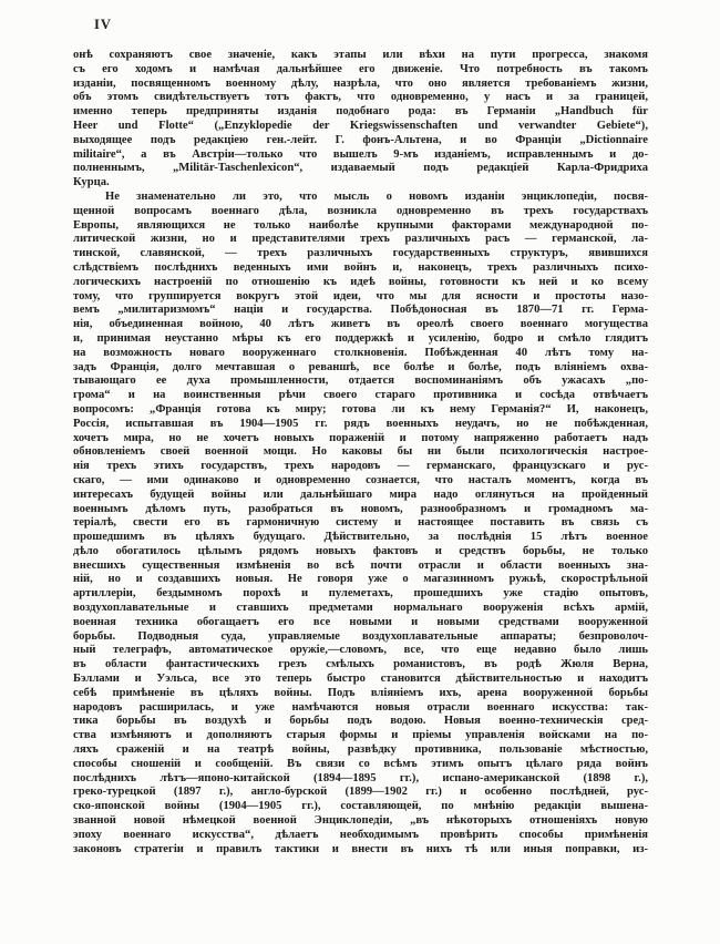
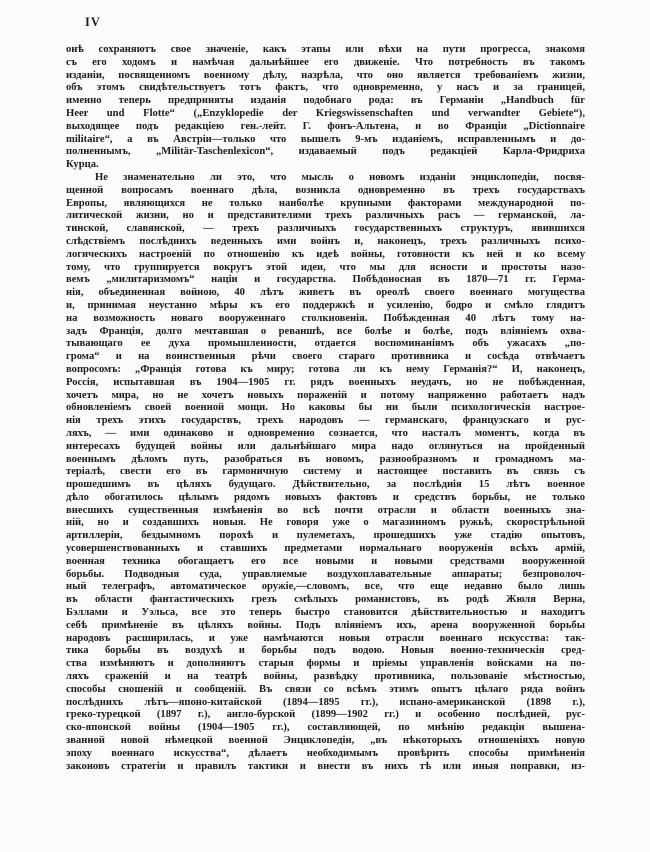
  IV
  онѣ сохраняютъ свое значеніе, какъ этапы или вѣхи на пути прогресса, знакомя
  съ его ходомъ и намѣчая дальнѣйшее его движеніе. Что потребность въ такомъ
  изданіи, посвященномъ военному дѣлу, назрѣла, что оно является требованіемъ жизни,
  объ этомъ свидѣтельствуетъ тотъ фактъ, что одновременно, у насъ и за границей,
  именно теперь предприняты изданія подобнаго рода: въ Германіи „Handbuch für
  Heer und Flotte“ („Enzyklopedie der Kriegswissenschaften und verwandter Gebiete“),
  выходящее подъ редакціею ген.-лейт. Г. фонъ-Альтена, и во Франціи „Dictionnaire
  militaire“, а въ Австріи—только что вышелъ 9-мъ изданіемъ, исправленнымъ и до-
  полненнымъ, „Militär-Taschenlexicon“, издаваемый подъ редакціей Карла-Фридриха
  Курца.
  Не знаменательно ли это, что мысль о новомъ изданіи энциклопедіи, посвя-
  щенной вопросамъ военнаго дѣла, возникла одновременно въ трехъ государствахъ
  Европы, являющихся не только наиболѣе крупными факторами международной по-
  литической жизни, но и представителями трехъ различныхъ расъ — германской, ла-
  тинской, славянской, — трехъ различныхъ государственныхъ структуръ, явившихся
  слѣдствіемъ послѣднихъ веденныхъ ими войнъ и, наконецъ, трехъ различныхъ психо-
  логическихъ настроеній по отношенію къ идеѣ войны, готовности къ ней и ко всему
  тому, что группируется вокругъ этой идеи, что мы для ясности и простоты назо-
  вемъ „милитаризмомъ“ націи и государства. Побѣдоносная въ 1870—71 гг. Герма-
  нія, объединенная войною, 40 лѣтъ живетъ въ ореолѣ своего военнаго могущества
  и, принимая неустанно мѣры къ его поддержкѣ и усиленію, бодро и смѣло глядитъ
  на возможность новаго вооруженнаго столкновенія. Побѣжденная 40 лѣтъ тому на-
  задъ Франція, долго мечтавшая о реваншѣ, все болѣе и болѣе, подъ вліяніемъ охва-
  тывающаго ее духа промышленности, отдается воспоминаніямъ объ ужасахъ „по-
  грома“ и на воинственныя рѣчи своего стараго противника и сосѣда отвѣчаетъ
  вопросомъ: „Франція готова къ миру; готова ли къ нему Германія?“ И, наконецъ,
  Россія, испытавшая въ 1904—1905 гг. рядъ военныхъ неудачъ, но не побѣжденная,
  хочетъ мира, но не хочетъ новыхъ пораженій и потому напряженно работаетъ надъ
  обновленіемъ своей военной мощи. Но каковы бы ни были психологическія настрое-
  нія трехъ этихъ государствъ, трехъ народовъ — германскаго, французскаго и рус-
- скаго, — ими одинаково и одновременно сознается, что насталъ моментъ, когда въ
+ ляхъ, — ими одинаково и одновременно сознается, что насталъ моментъ, когда въ
  интересахъ будущей войны или дальнѣйшаго мира надо оглянуться на пройденный
  военнымъ дѣломъ путь, разобраться въ новомъ, разнообразномъ и громадномъ ма-
  теріалѣ, свести его въ гармоничную систему и настоящее поставить въ связь съ
  прошедшимъ въ цѣляхъ будущаго. Дѣйствительно, за послѣднія 15 лѣтъ военное
  дѣло обогатилось цѣлымъ рядомъ новыхъ фактовъ и средствъ борьбы, не только
  внесшихъ существенныя измѣненія во всѣ почти отрасли и области военныхъ зна-
  ній, но и создавшихъ новыя. Не говоря уже о магазинномъ ружьѣ, скорострѣльной
  артиллеріи, бездымномъ порохѣ и пулеметахъ, прошедшихъ уже стадію опытовъ,
- воздухоплавательные и ставшихъ предметами нормальнаго вооруженія всѣхъ армій,
+ усовершенствованныхъ и ставшихъ предметами нормальнаго вооруженія всѣхъ армій,
  военная техника обогащаетъ его все новыми и новыми средствами вооруженной
  борьбы. Подводныя суда, управляемые воздухоплавательные аппараты; безпроволоч-
  ный телеграфъ, автоматическое оружіе,—словомъ, все, что еще недавно было лишь
  въ области фантастическихъ грезъ смѣлыхъ романистовъ, въ родѣ Жюля Верна,
  Бэллами и Уэльса, все это теперь быстро становится дѣйствительностью и находитъ
  себѣ примѣненіе въ цѣляхъ войны. Подъ вліяніемъ ихъ, арена вооруженной борьбы
  народовъ расширилась, и уже намѣчаются новыя отрасли военнаго искусства: так-
  тика борьбы въ воздухѣ и борьбы подъ водою. Новыя военно-техническія сред-
  ства измѣняютъ и дополняютъ старыя формы и пріемы управленія войсками на по-
  ляхъ сраженій и на театрѣ войны, развѣдку противника, пользованіе мѣстностью,
  способы сношеній и сообщеній. Въ связи со всѣмъ этимъ опытъ цѣлаго ряда войнъ
  послѣднихъ лѣтъ—японо-китайской (1894—1895 гг.), испано-американской (1898 г.),
  греко-турецкой (1897 г.), англо-бурской (1899—1902 гг.) и особенно послѣдней, рус-
  ско-японской войны (1904—1905 гг.), составляющей, по мнѣнію редакціи вышена-
  званной новой нѣмецкой военной Энциклопедіи, „въ нѣкоторыхъ отношеніяхъ новую
  эпоху военнаго искусства“, дѣлаетъ необходимымъ провѣрить способы примѣненія
  законовъ стратегіи и правилъ тактики и внести въ нихъ тѣ или иныя поправки, из-
